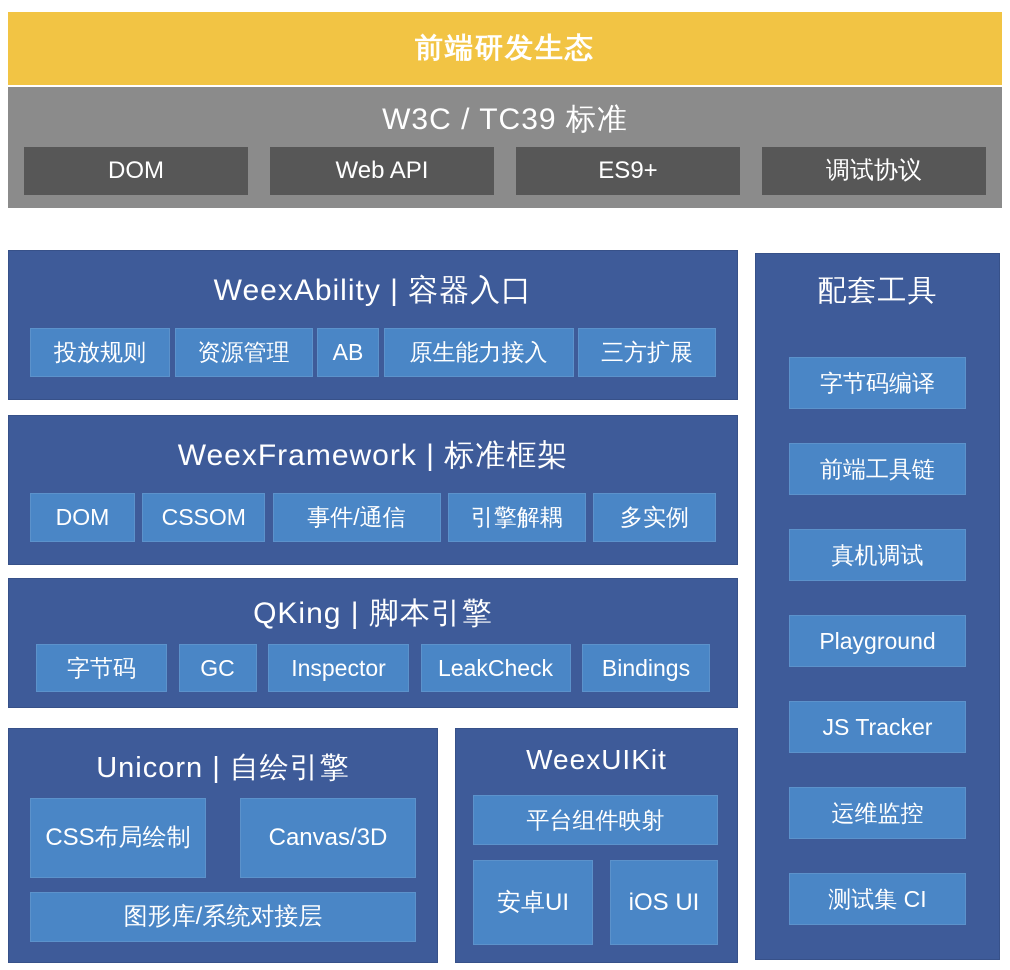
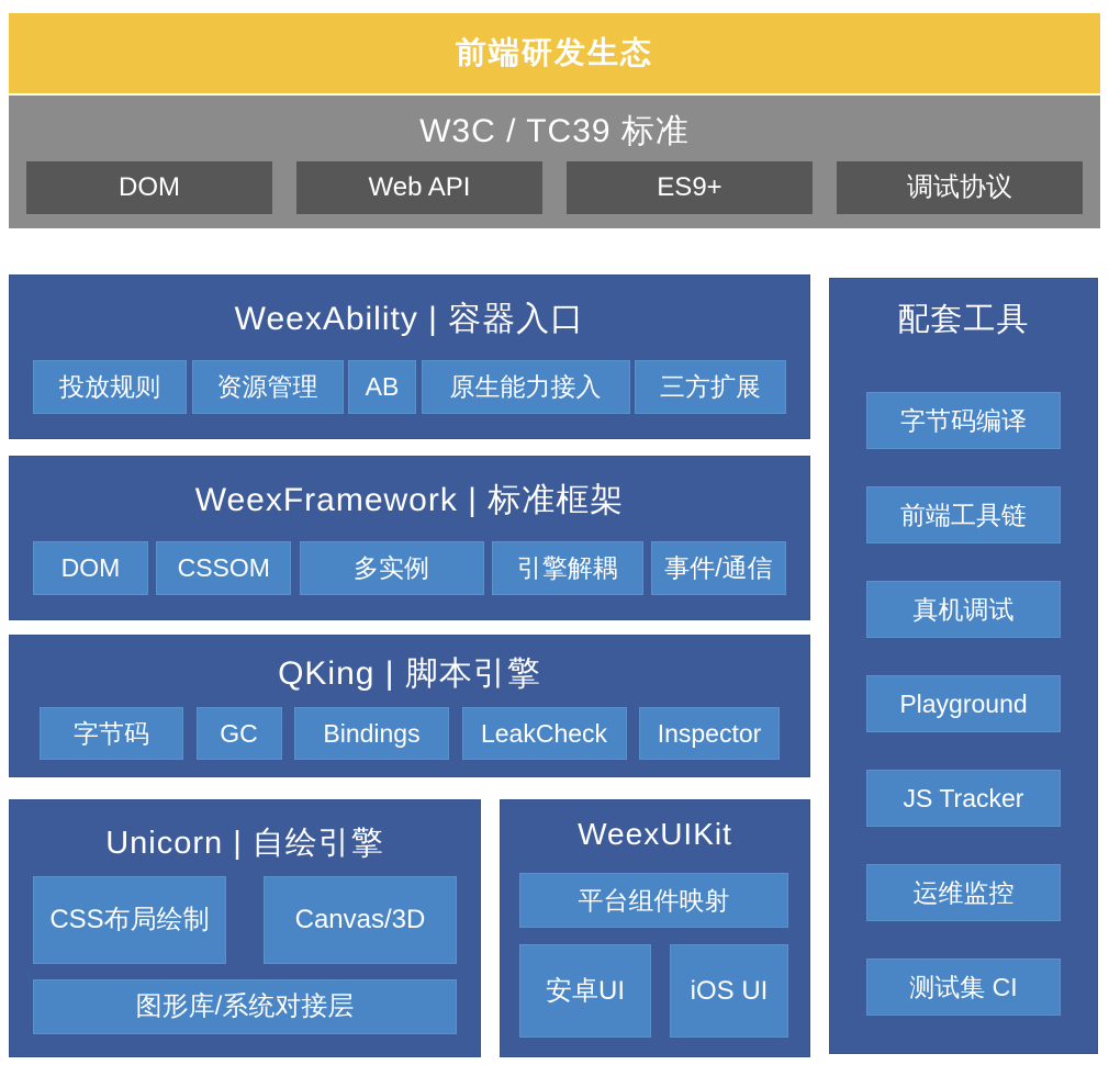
  前端研发生态
  W3C / TC39 标准
  DOM
  Web API
  ES9+
  调试协议
  WeexAbility | 容器入口
  投放规则
  资源管理
  AB
  原生能力接入
  三方扩展
  WeexFramework | 标准框架
  DOM
  CSSOM
- 事件/通信
+ 多实例
  引擎解耦
- 多实例
+ 事件/通信
  QKing | 脚本引擎
  字节码
  GC
- Inspector
+ Bindings
  LeakCheck
- Bindings
+ Inspector
  Unicorn | 自绘引擎
  CSS布局绘制
  Canvas/3D
  图形库/系统对接层
  WeexUIKit
  平台组件映射
  安卓UI
  iOS UI
  配套工具
  字节码编译
  前端工具链
  真机调试
  Playground
  JS Tracker
  运维监控
  测试集 CI
